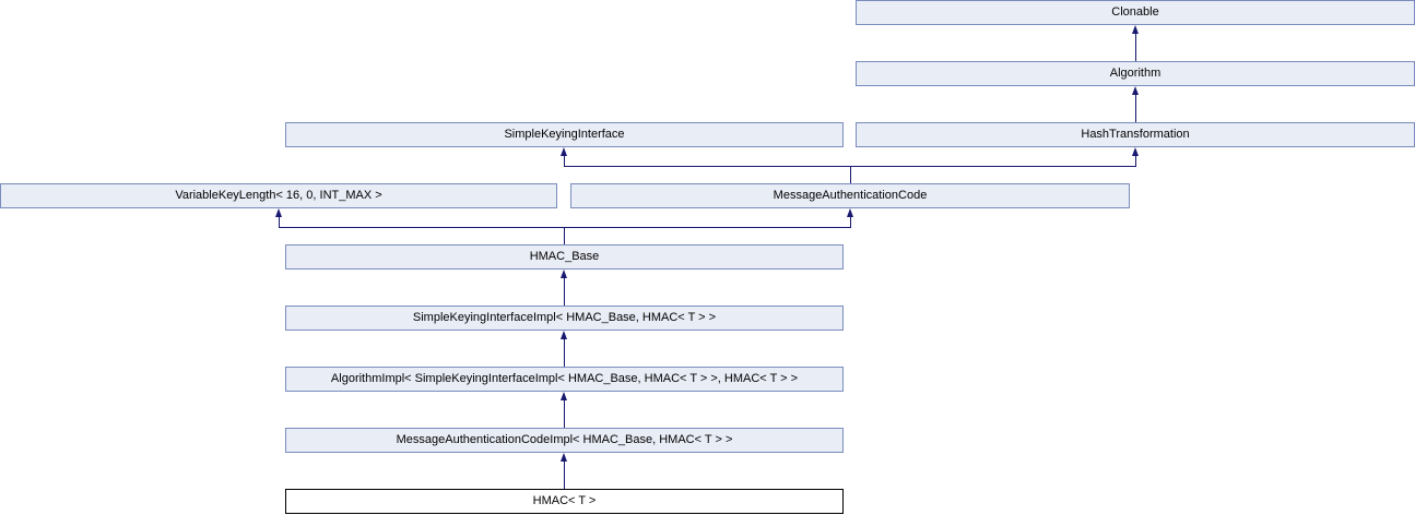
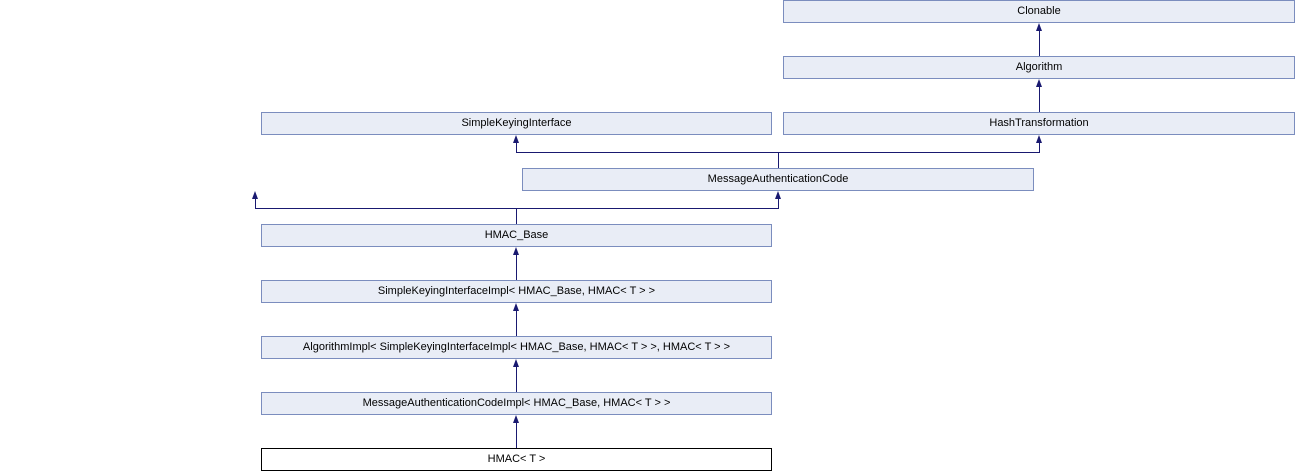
  Clonable
  Algorithm
  SimpleKeyingInterface
  HashTransformation
- VariableKeyLength< 16, 0, INT_MAX >
  MessageAuthenticationCode
  HMAC_Base
  SimpleKeyingInterfaceImpl< HMAC_Base, HMAC< T > >
  AlgorithmImpl< SimpleKeyingInterfaceImpl< HMAC_Base, HMAC< T > >, HMAC< T > >
  MessageAuthenticationCodeImpl< HMAC_Base, HMAC< T > >
  HMAC< T >
